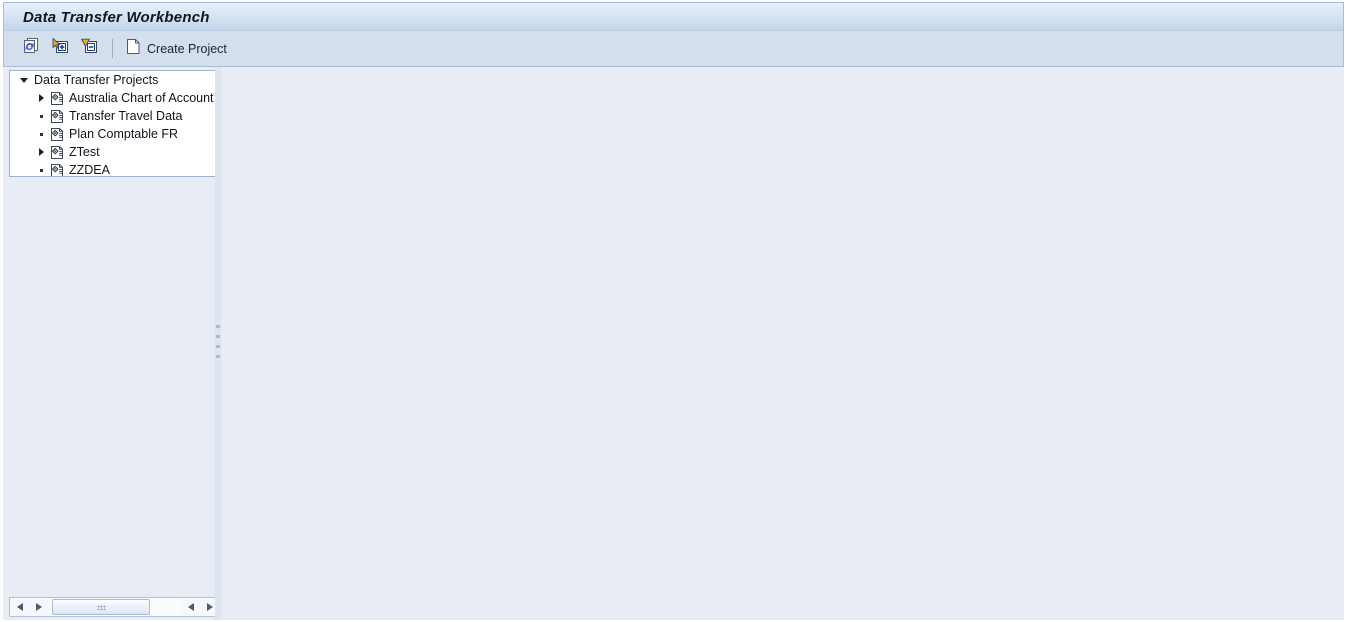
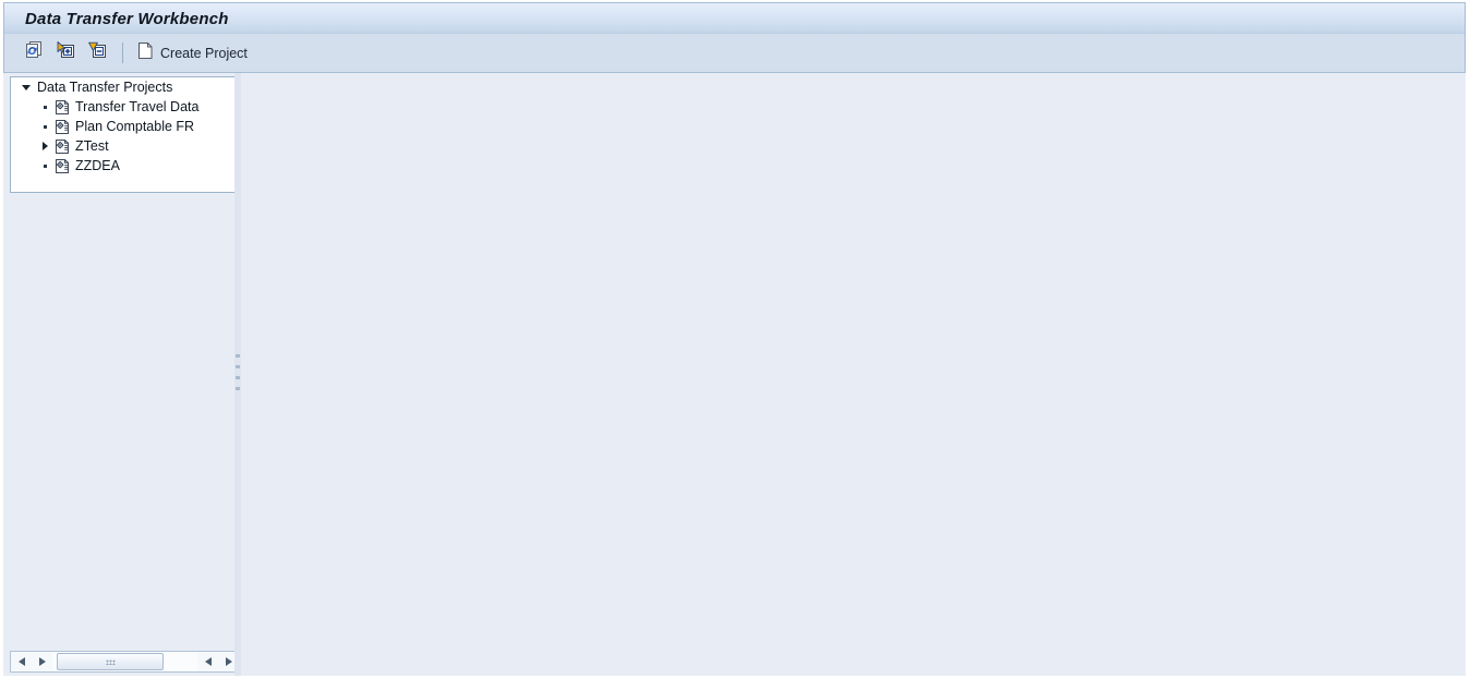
  Data Transfer Workbench
  Create Project
  Data Transfer Projects
- Australia Chart of Account
  Transfer Travel Data
  Plan Comptable FR
  ZTest
  ZZDEA
